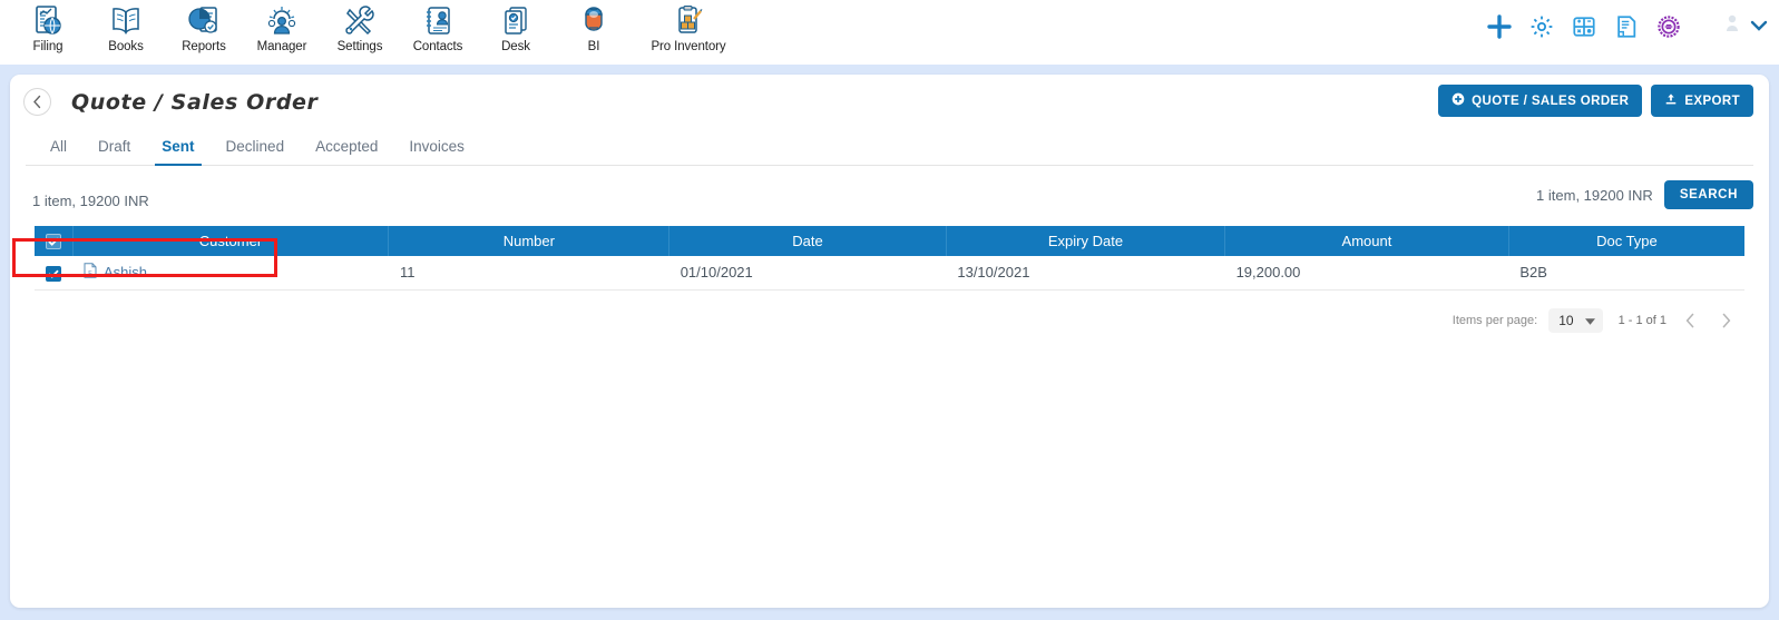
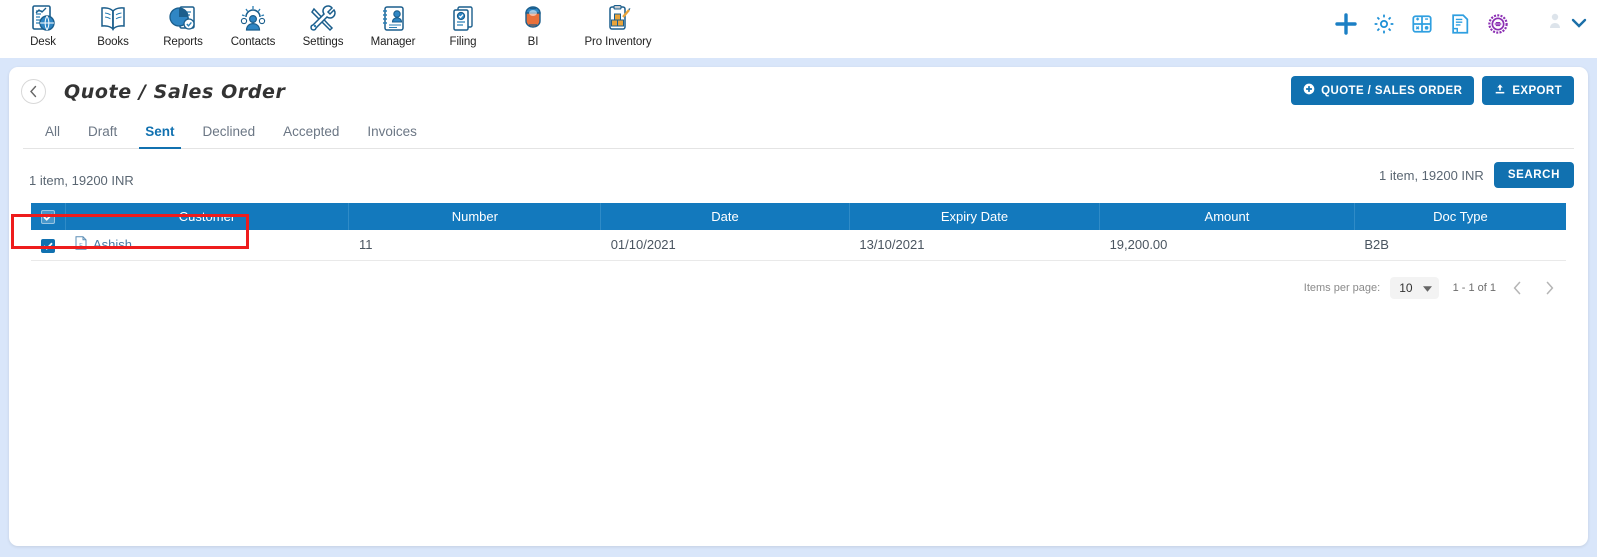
- Filing
+ Desk
  Books
  Reports
- Manager
+ Contacts
  Settings
- Contacts
+ Manager
- Desk
+ Filing
  BI
  Pro Inventory
  Quote / Sales Order
  QUOTE / SALES ORDER
  EXPORT
  All
  Draft
  Sent
  Declined
  Accepted
  Invoices
  1 item, 19200 INR
  1 item, 19200 INR
  SEARCH
  	Customer	Number	Date	Expiry Date	Amount	Doc Type
  	Ashish	11	01/10/2021	13/10/2021	19,200.00	B2B
  Items per page:
  10
  1 - 1 of 1
